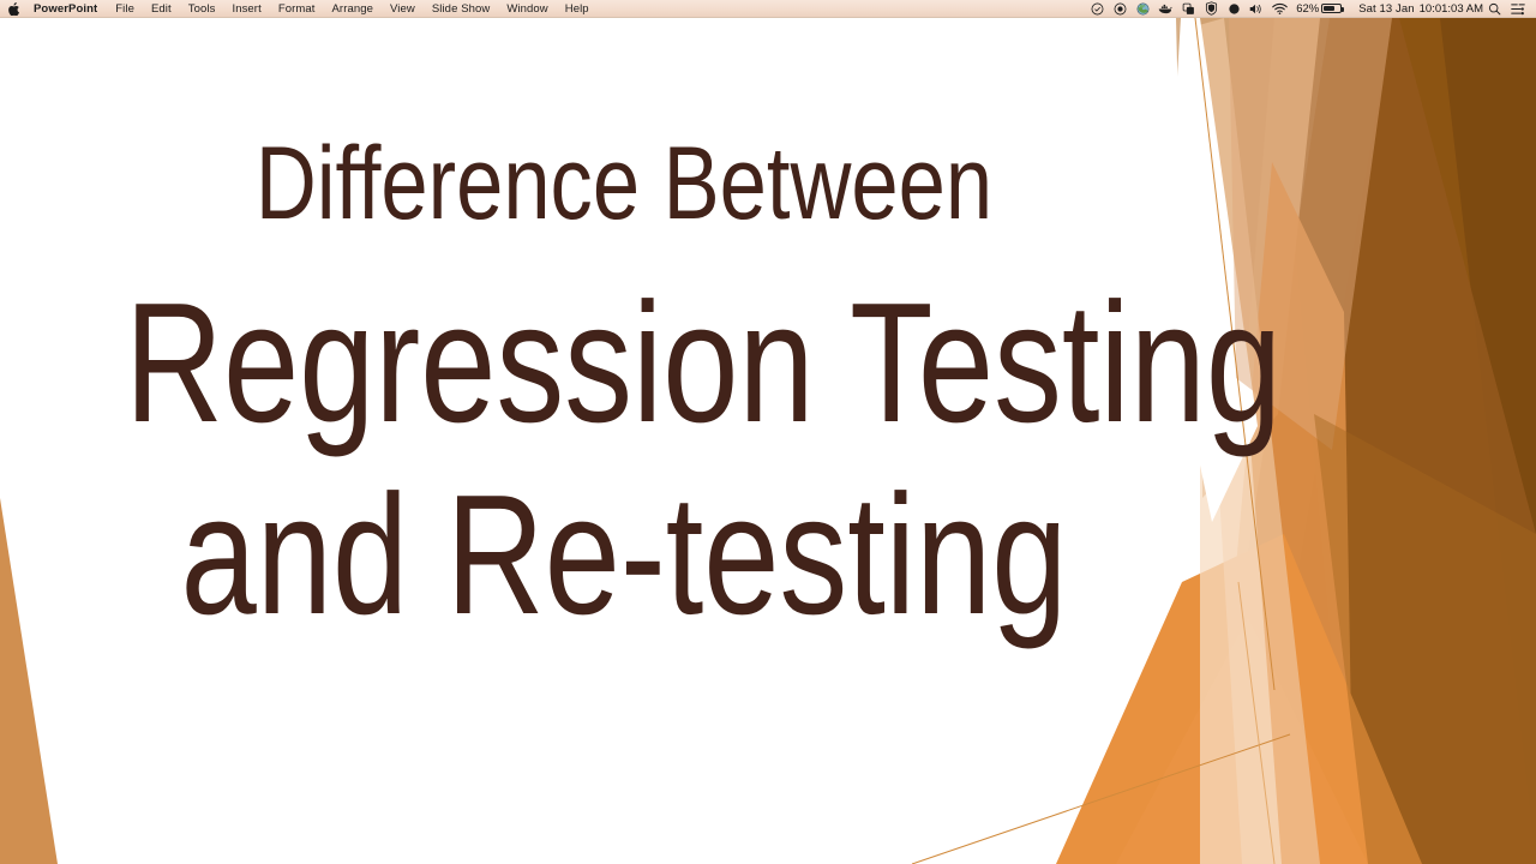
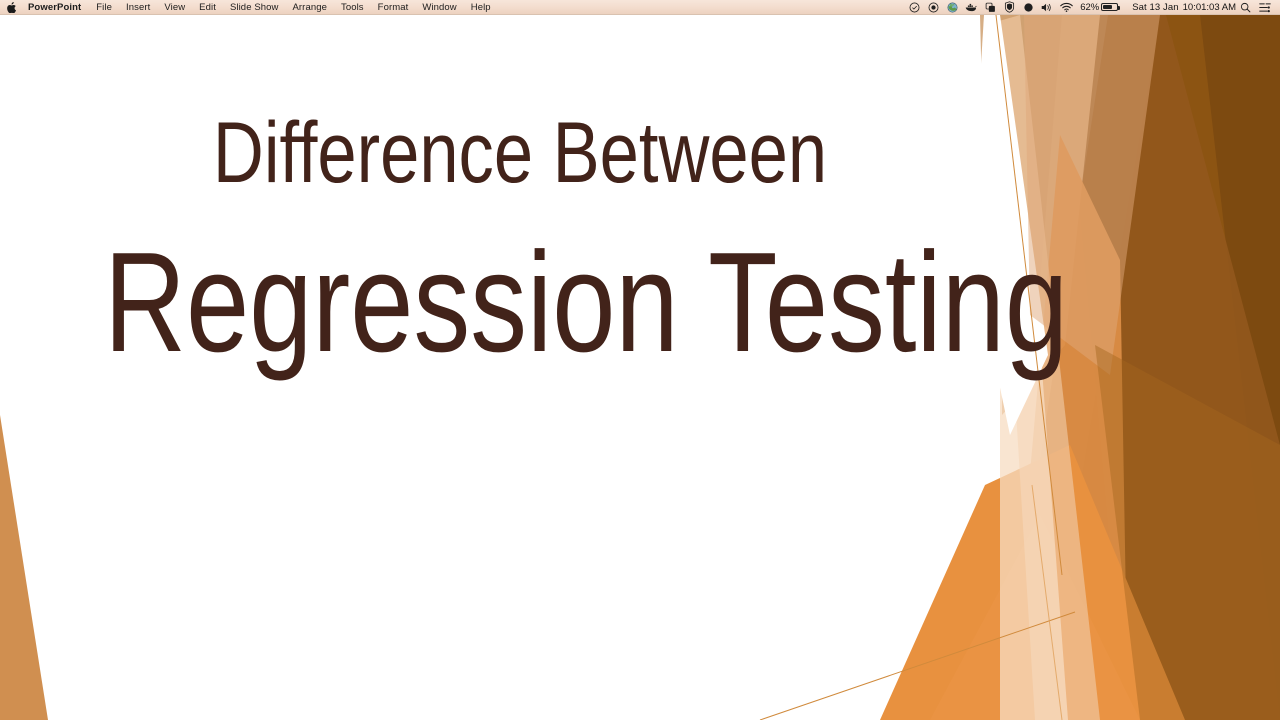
  PowerPoint
  File
- Edit
+ Insert
- Tools
+ View
- Insert
+ Edit
- Format
+ Slide Show
  Arrange
- View
+ Tools
- Slide Show
+ Format
  Window
  Help
  62%
  Sat 13 Jan
  10:01:03 AM
  Difference Between
  Regression Testing
- and Re-testing
